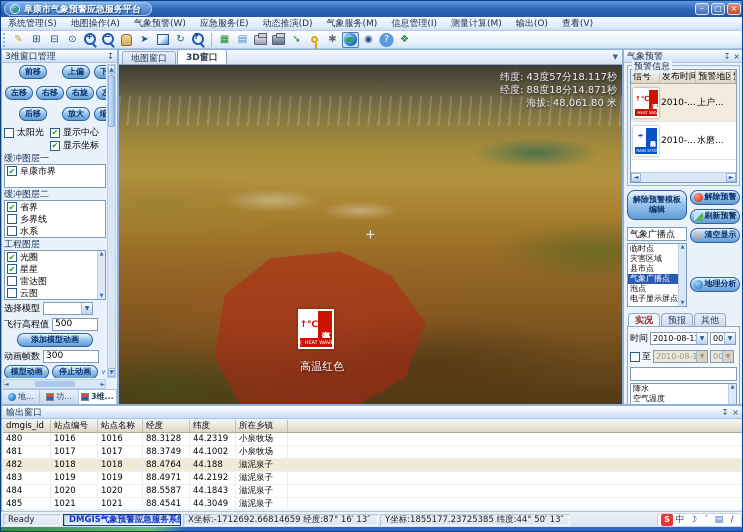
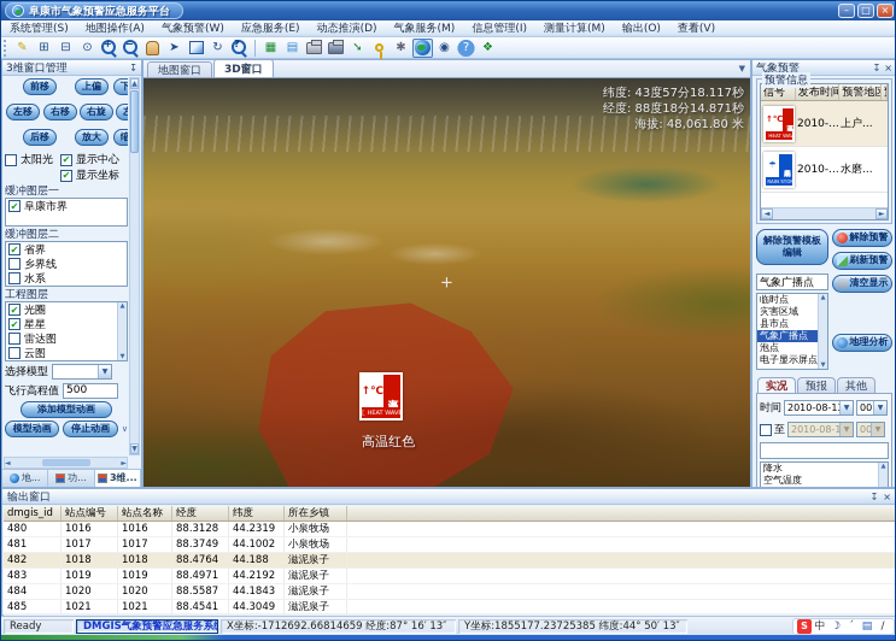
  阜康市气象预警应急服务平台
  –
  □
  ×
  系统管理(S)
  地图操作(A)
  气象预警(W)
  应急服务(E)
  动态推演(D)
  气象服务(M)
  信息管理(I)
  测量计算(M)
  输出(O)
  查看(V)
  ✎
  ⊞
  ⊟
  ⊙
  +
  −
  ➤
  ↻
  ?
  ▦
  ▤
  ➘
  ✱
  ◉
  ?
  ❖
  3维窗口管理
  ↧
  前移
  上偏
  左移
  右移
  右旋
  后移
  放大
  太阳光
  显示中心
  显示坐标
  缓冲图层一
  阜康市界
  缓冲图层二
  省界
  乡界线
  水系
  工程图层
  光圈
  星星
  雷达图
  云图
  选择模型
  飞行高程值
  500
  添加模型动画
- 动画帧数
- 300
  模型动画
  停止动画
  ∨
  地...
  功...
  3维...
  地图窗口
  3D窗口
  ▼
  纬度: 43度57分18.117秒
  经度: 88度18分14.871秒
  海拔: 48,061.80 米
  +
  ↑℃
  高温红色
  气象预警
  ↧
  ×
  预警信息
  信号
  发布时间
  预警地区
  ↑℃
  2010-...
  上户...
  ☂
  2010-...
  水磨...
  解除预警模板编辑
  气象广播点
  临时点
  灾害区域
  县市点
  气象广播点
  泡点
  电子显示屏点
  解除预警
  刷新预警
  清空显示
  地理分析
  实况
  预报
  其他
  时间
  2010-08-1
  00
  至
  2010-08-1
  00
  降水
  空气温度
  输出窗口
  ↧
  ×
  dmgis_id
  站点编号
  站点名称
  经度
  纬度
  所在乡镇
  480
  1016
  1016
  88.3128
  44.2319
  小泉牧场
  481
  1017
  1017
  88.3749
  44.1002
  小泉牧场
  482
  1018
  1018
  88.4764
  44.188
  滋泥泉子
  483
  1019
  1019
  88.4971
  44.2192
  滋泥泉子
  484
  1020
  1020
  88.5587
  44.1843
  滋泥泉子
  485
  1021
  1021
  88.4541
  44.3049
  滋泥泉子
  Ready
  DMGIS气象预警应急服务系
  X坐标:-1712692.66814659 经度:87° 16′ 13″
  Y坐标:1855177.23725385 纬度:44° 50′ 13″
  S
  中
  ☽
  ˊ
  ▤
  /
